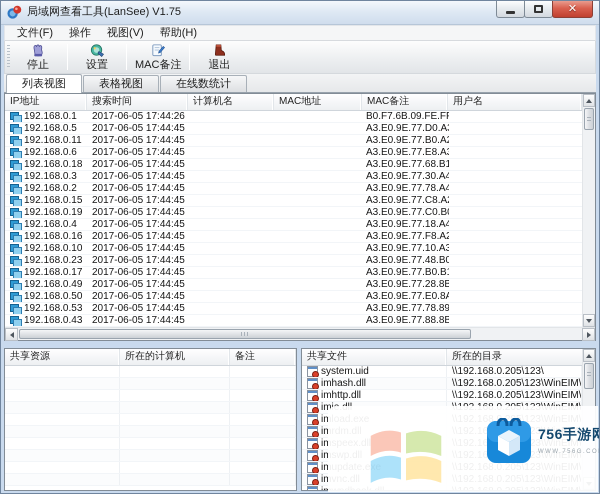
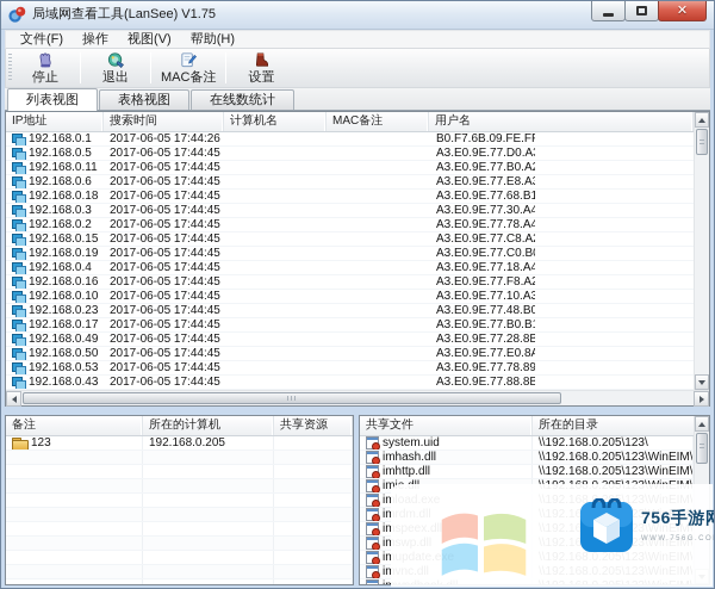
  局域网查看工具(LanSee) V1.75
  ✕
  文件(F)
  操作
  视图(V)
  帮助(H)
  停止
- 设置
+ 退出
  MAC备注
- 退出
+ 设置
  列表视图
  表格视图
  在线数统计
  IP地址
  搜索时间
  计算机名
- MAC地址
  MAC备注
  用户名
  192.168.0.1
  2017-06-05 17:44:26
  B0.F7.6B.09.FE.F
  192.168.0.5
  2017-06-05 17:44:45
  A3.E0.9E.77.D0.A
  192.168.0.11
  2017-06-05 17:44:45
  A3.E0.9E.77.B0.A
  192.168.0.6
  2017-06-05 17:44:45
  A3.E0.9E.77.E8.A
  192.168.0.18
  2017-06-05 17:44:45
  A3.E0.9E.77.68.B1
  192.168.0.3
  2017-06-05 17:44:45
  A3.E0.9E.77.30.A4
  192.168.0.2
  2017-06-05 17:44:45
  A3.E0.9E.77.78.A4
  192.168.0.15
  2017-06-05 17:44:45
  A3.E0.9E.77.C8.A
  192.168.0.19
  2017-06-05 17:44:45
  A3.E0.9E.77.C0.B
  192.168.0.4
  2017-06-05 17:44:45
  A3.E0.9E.77.18.A4
  192.168.0.16
  2017-06-05 17:44:45
  A3.E0.9E.77.F8.A2
  192.168.0.10
  2017-06-05 17:44:45
  A3.E0.9E.77.10.A3
  192.168.0.23
  2017-06-05 17:44:45
  A3.E0.9E.77.48.B0
  192.168.0.17
  2017-06-05 17:44:45
  A3.E0.9E.77.B0.B
  192.168.0.49
  2017-06-05 17:44:45
  A3.E0.9E.77.28.8B
  192.168.0.50
  2017-06-05 17:44:45
  A3.E0.9E.77.E0.8A
  192.168.0.53
  2017-06-05 17:44:45
  A3.E0.9E.77.78.89
  192.168.0.43
  2017-06-05 17:44:45
  A3.E0.9E.77.88.8B
- 共享资源
+ 备注
  所在的计算机
- 备注
+ 共享资源
+ 123
+ 192.168.0.205
  共享文件
  所在的目录
  system.uid
  \\192.168.0.205\123\
  imhash.dll
  \\192.168.0.205\123\WinEIM\
  imhttp.dll
  \\192.168.0.205\123\WinEIM\
  756手游
